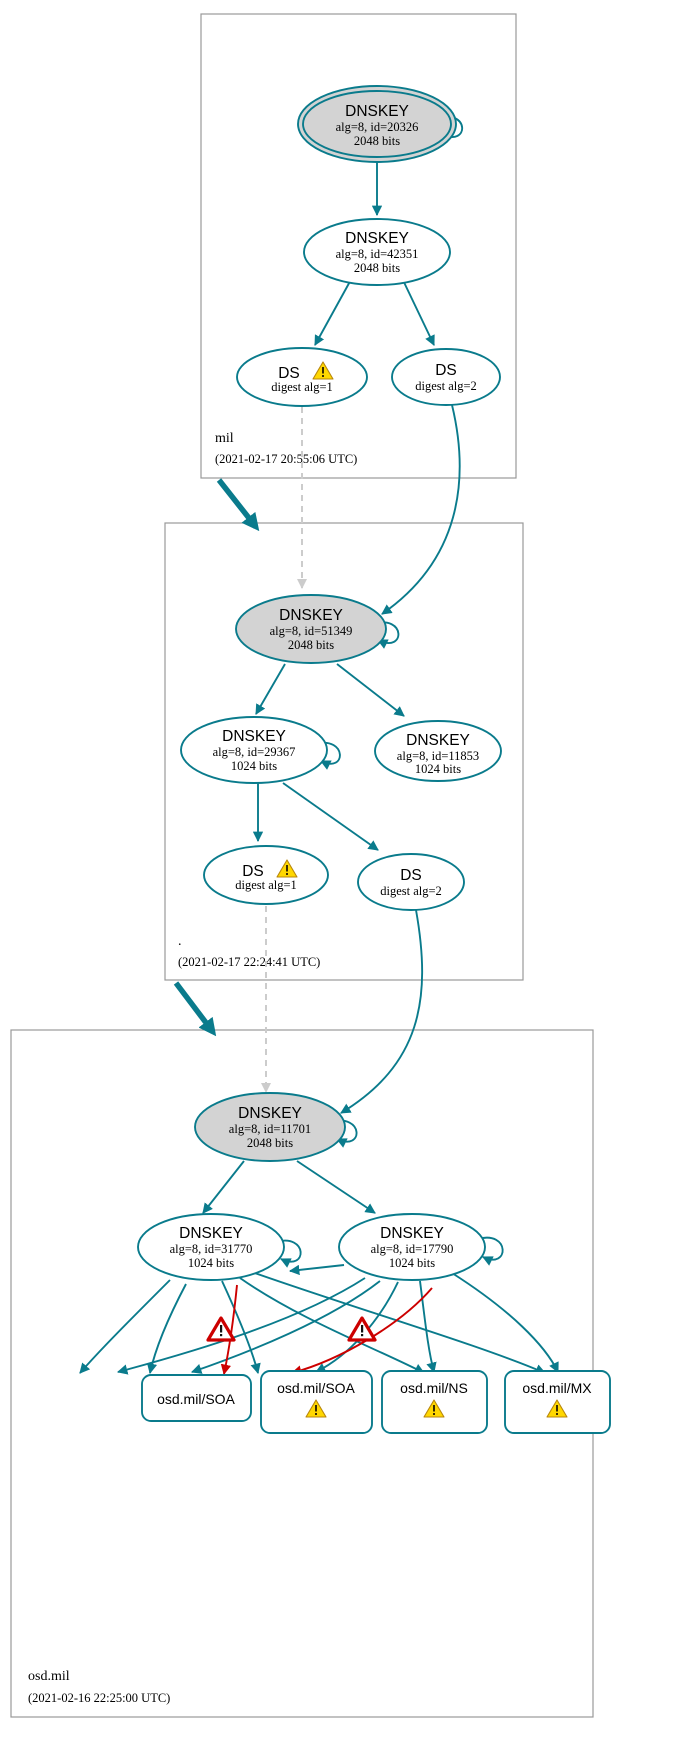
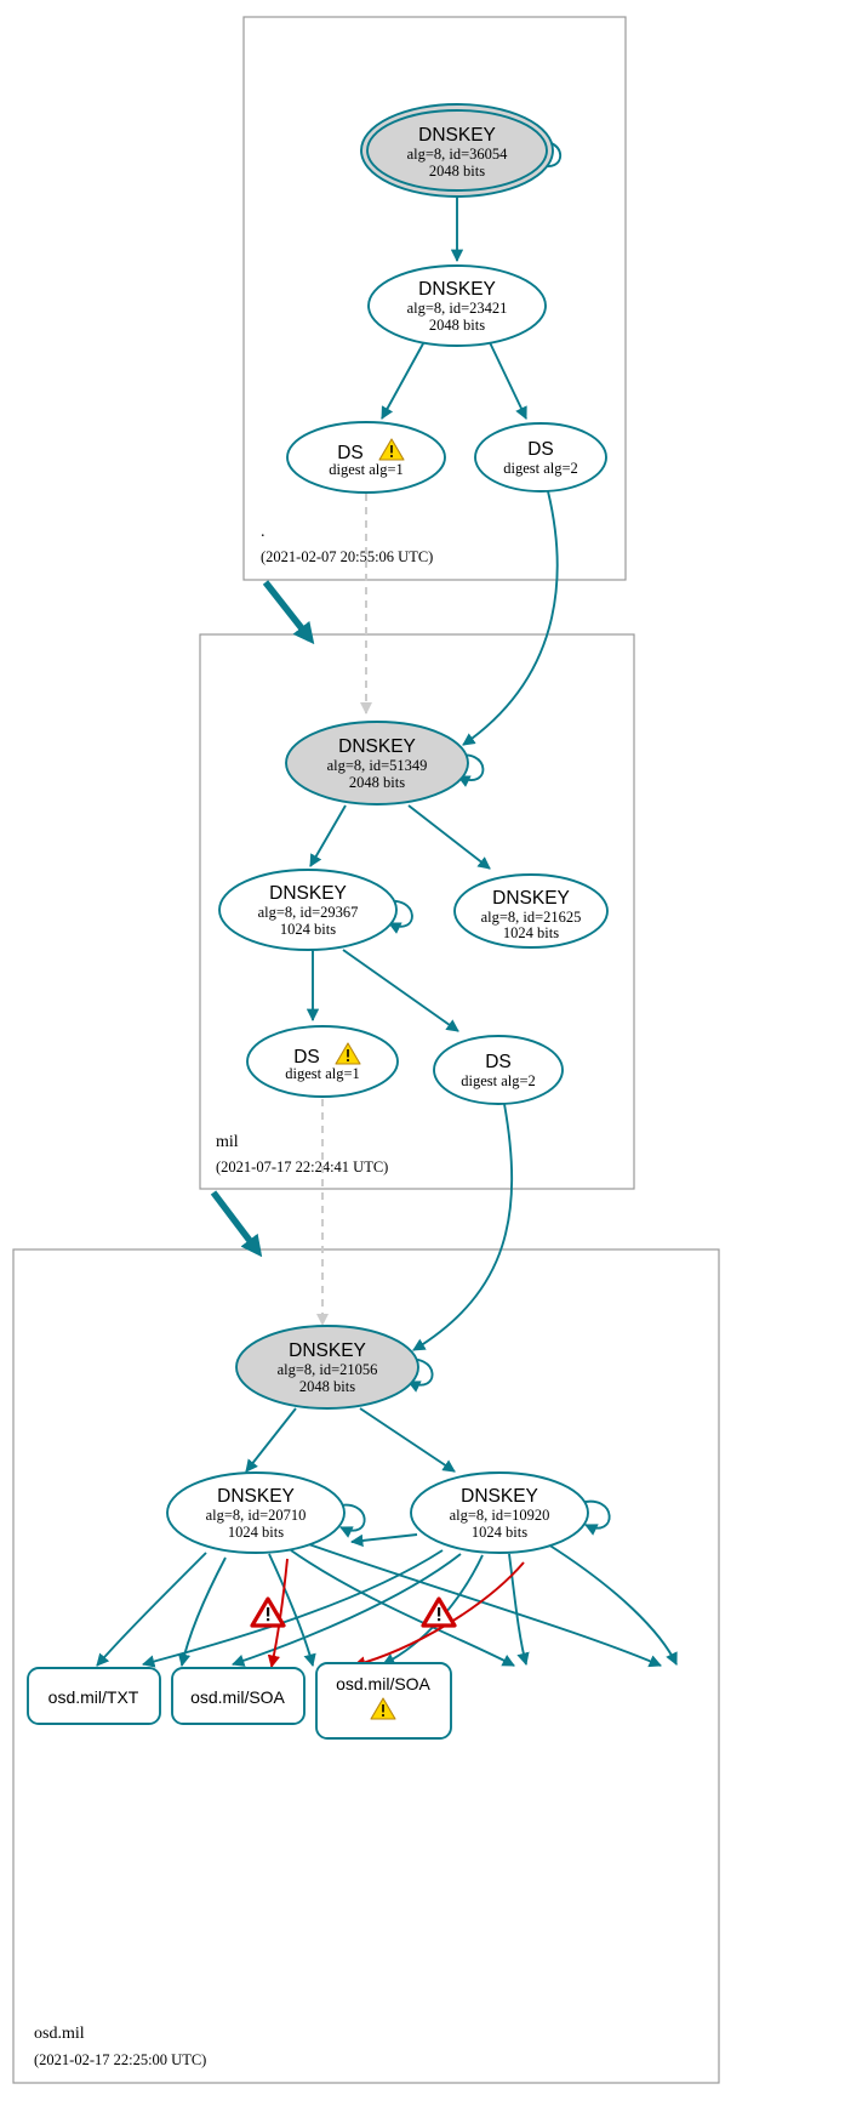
  DNSKEY
- alg=8, id=20326
+ alg=8, id=36054
  2048 bits
  DNSKEY
- alg=8, id=42351
+ alg=8, id=23421
  2048 bits
  DS
  digest alg=1
  DS
  digest alg=2
- mil
+ .
- (2021-02-17 20:55:06 UTC)
+ (2021-02-07 20:55:06 UTC)
  DNSKEY
  alg=8, id=51349
  2048 bits
  DNSKEY
  alg=8, id=29367
  1024 bits
  DNSKEY
- alg=8, id=11853
+ alg=8, id=21625
  1024 bits
  DS
  digest alg=1
  DS
  digest alg=2
- .
+ mil
- (2021-02-17 22:24:41 UTC)
+ (2021-07-17 22:24:41 UTC)
  DNSKEY
- alg=8, id=11701
+ alg=8, id=21056
  2048 bits
  DNSKEY
- alg=8, id=31770
+ alg=8, id=20710
  1024 bits
  DNSKEY
- alg=8, id=17790
+ alg=8, id=10920
  1024 bits
+ osd.mil/TXT
  osd.mil/SOA
  osd.mil/SOA
- osd.mil/NS
- osd.mil/MX
  osd.mil
- (2021-02-16 22:25:00 UTC)
+ (2021-02-17 22:25:00 UTC)
